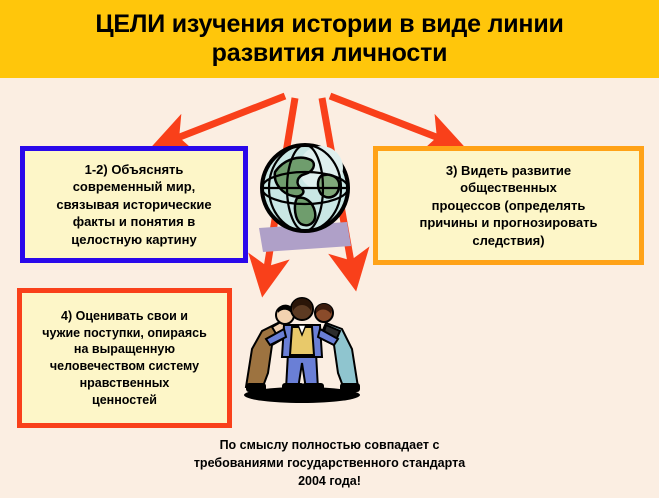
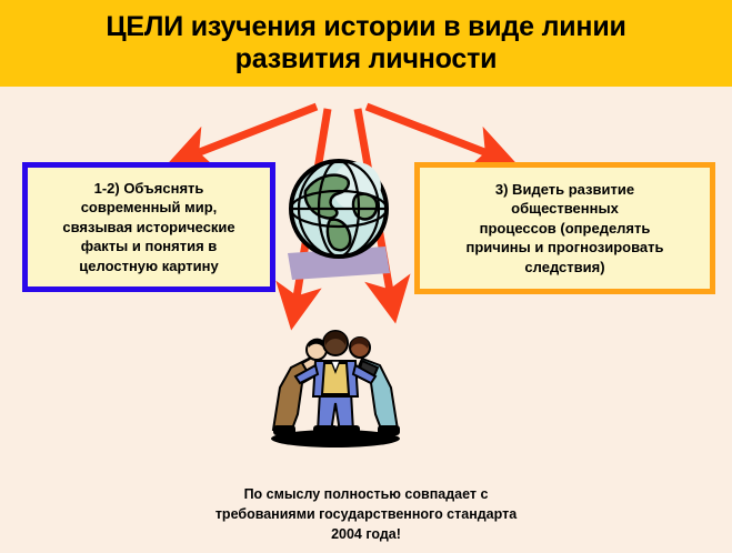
  ЦЕЛИ изучения истории в виде линии
  развития личности
  1-2) Объяснять
  современный мир,
  связывая исторические
  факты и понятия в
  целостную картину
  3) Видеть развитие
  общественных
  процессов (определять
  причины и прогнозировать
  следствия)
- 4) Оценивать свои и
- чужие поступки, опираясь
- на выращенную
- человечеством систему
- нравственных
- ценностей
  По смыслу полностью совпадает с
  требованиями государственного стандарта
  2004 года!
